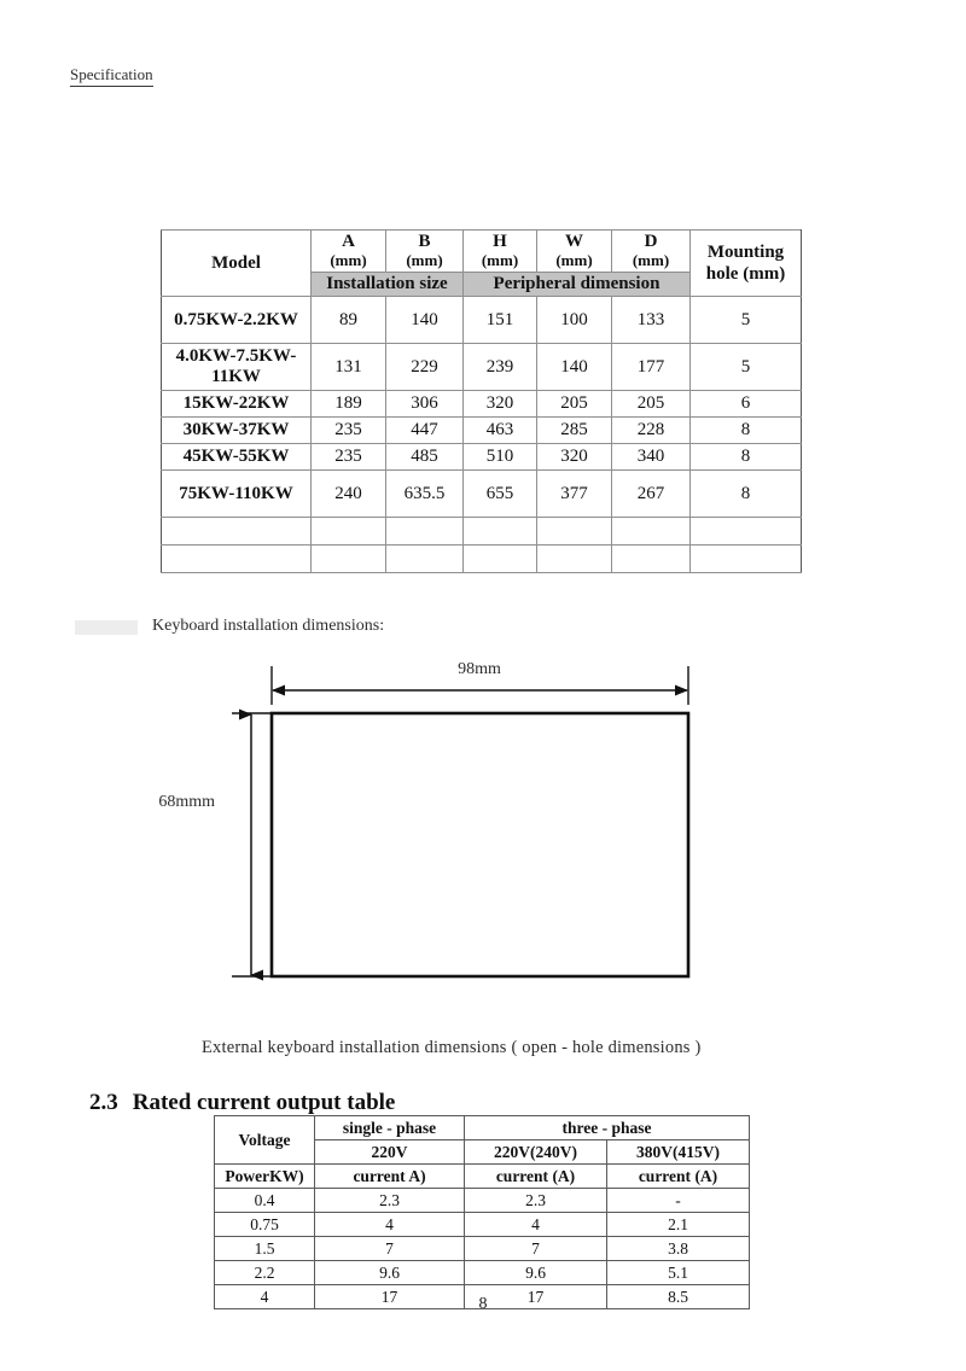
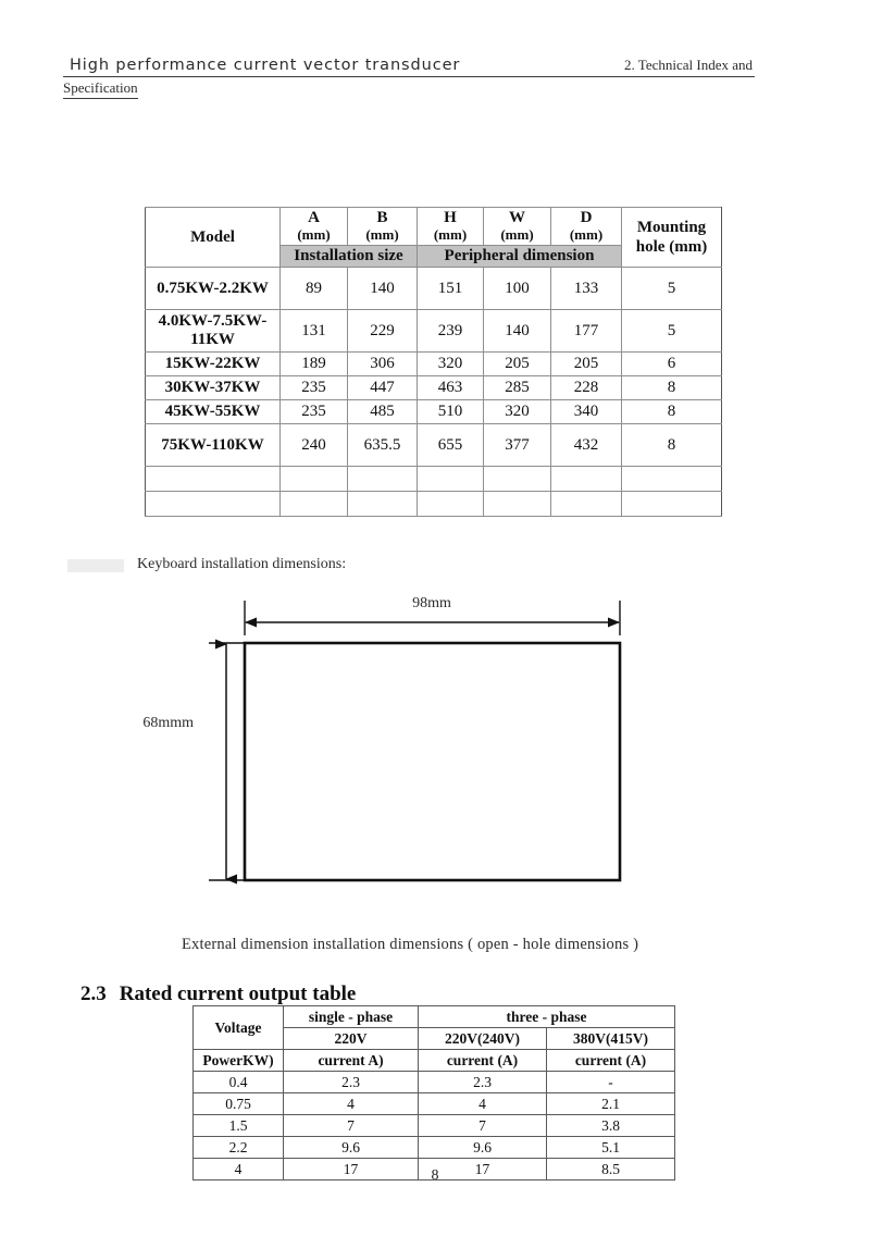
+ High performance current vector transducer
+ 2. Technical Index and
  Specification
  Model	A (mm)	B (mm)	H (mm)	W (mm)	D (mm)	Mounting hole (mm)
  Installation size	Peripheral dimension
  0.75KW-2.2KW	89	140	151	100	133	5
  4.0KW-7.5KW-11KW	131	229	239	140	177	5
  15KW-22KW	189	306	320	205	205	6
  30KW-37KW	235	447	463	285	228	8
  45KW-55KW	235	485	510	320	340	8
- 75KW-110KW	240	635.5	655	377	267	8
+ 75KW-110KW	240	635.5	655	377	432	8
  Keyboard installation dimensions:
  98mm
  68mmm
- External keyboard installation dimensions ( open - hole dimensions )
+ External dimension installation dimensions ( open - hole dimensions )
  2.3 Rated current output table
  Voltage	single - phase	three - phase
  220V	220V(240V)	380V(415V)
  PowerKW)	current A)	current (A)	current (A)
  0.4	2.3	2.3	-
  0.75	4	4	2.1
  1.5	7	7	3.8
  2.2	9.6	9.6	5.1
  4	17	17	8.5
  8
